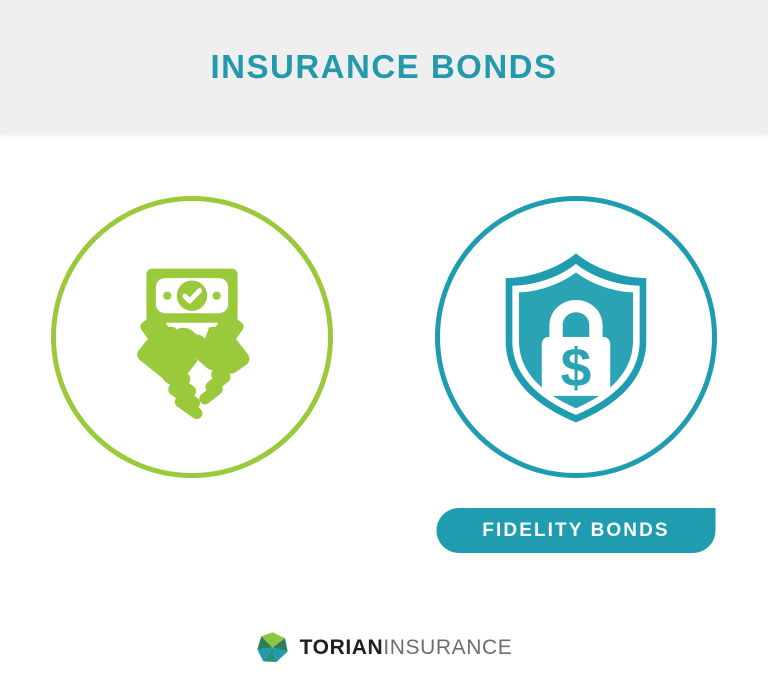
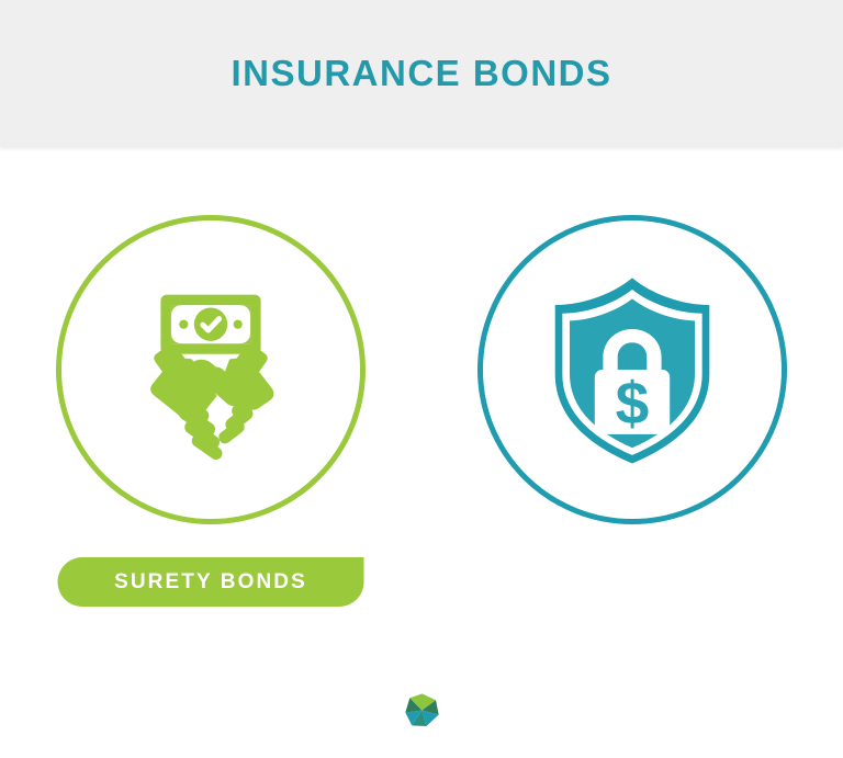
  INSURANCE BONDS
+ SURETY BONDS
  $
- FIDELITY BONDS
- TORIANINSURANCE
